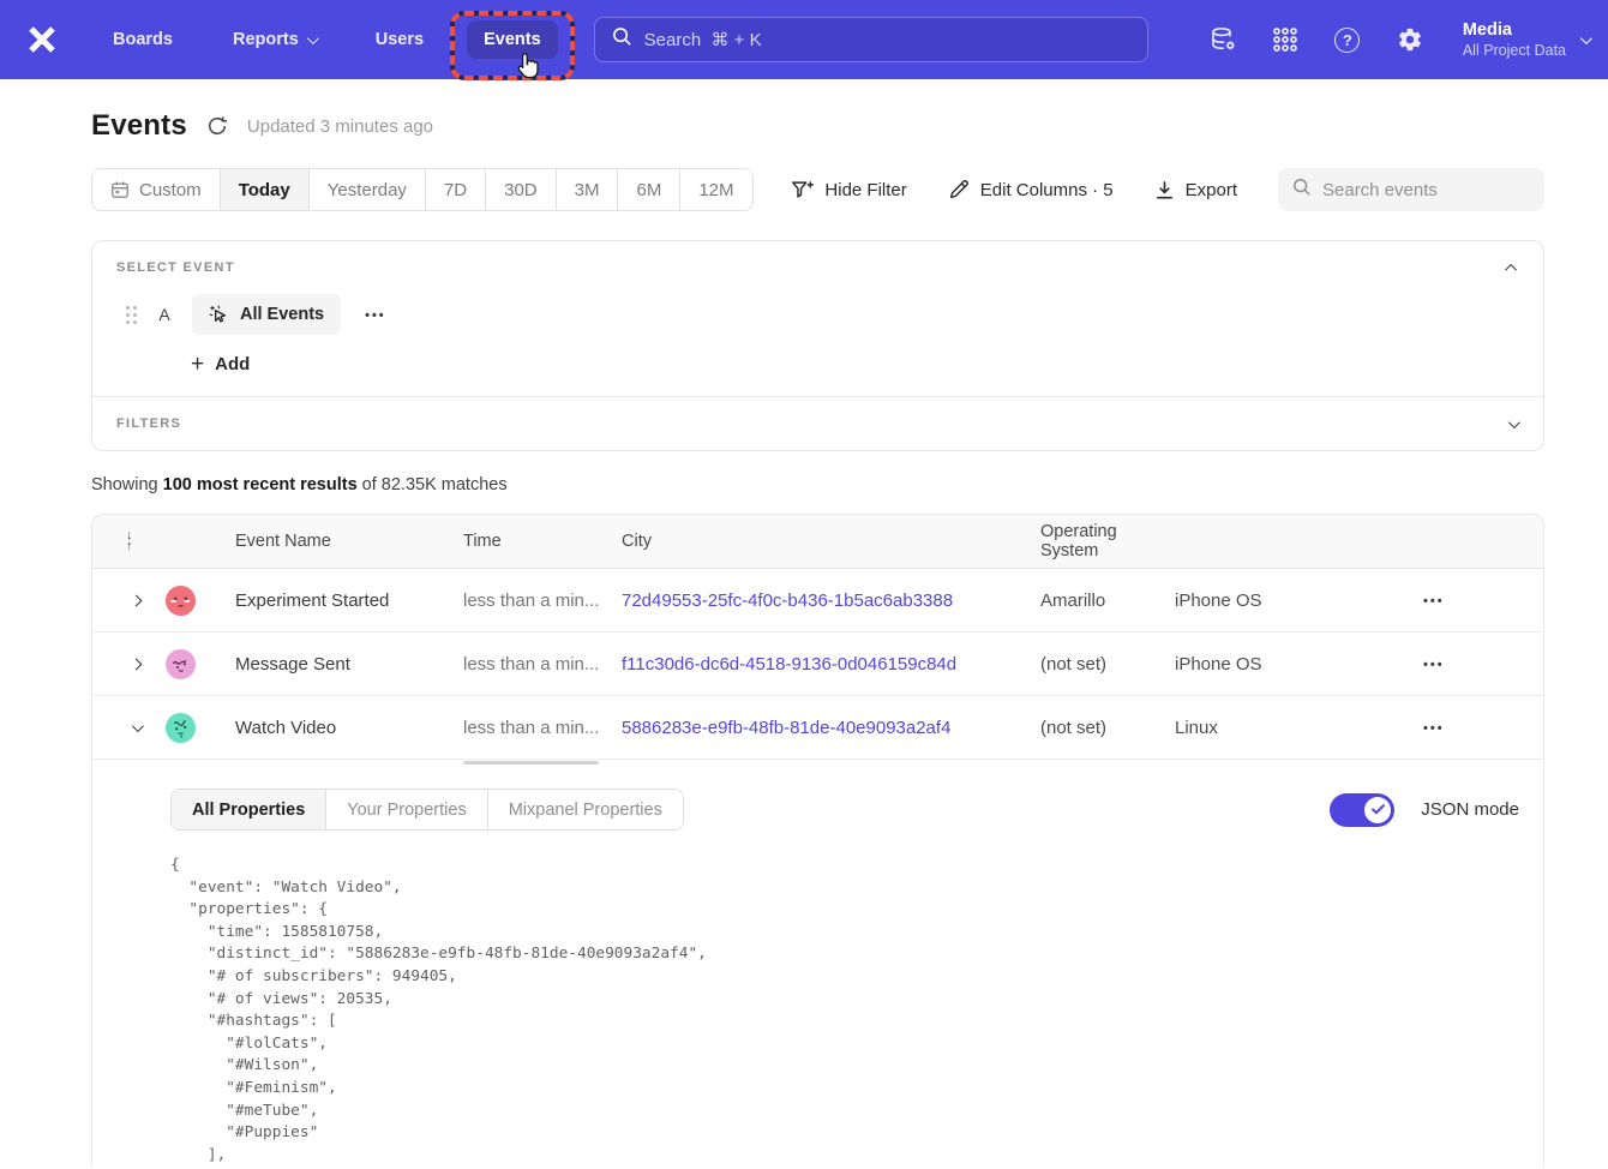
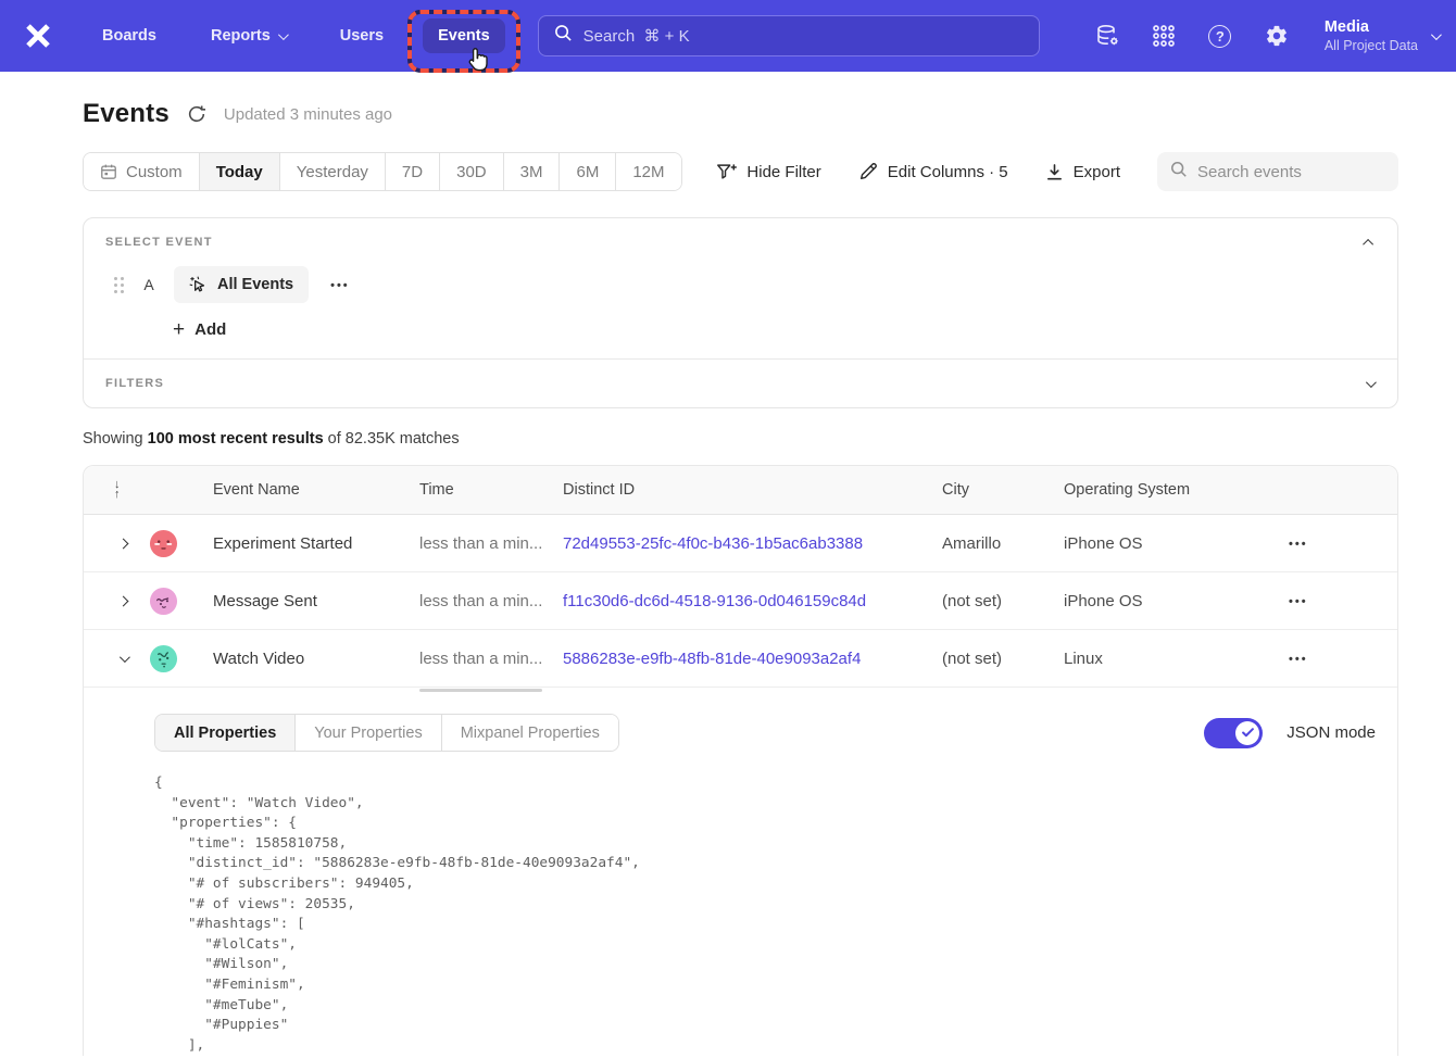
  Boards
  Reports
  Users
  Events
  Search ⌘ + K
  Media
  All Project Data
  Events
  Updated 3 minutes ago
  Custom
  Today
  Yesterday
  7D
  30D
  3M
  6M
  12M
  Hide Filter
  Edit Columns · 5
  Export
  Search events
  SELECT EVENT
  A
  All Events
  Add
  FILTERS
  Showing 100 most recent results of 82.35K matches
  ↓
  ↑
  Event Name
  Time
+ Distinct ID
  City
  Operating System
  Experiment Started
  less than a min...
  72d49553-25fc-4f0c-b436-1b5ac6ab3388
  Amarillo
  iPhone OS
  Message Sent
  less than a min...
  f11c30d6-dc6d-4518-9136-0d046159c84d
  (not set)
  iPhone OS
  Watch Video
  less than a min...
  5886283e-e9fb-48fb-81de-40e9093a2af4
  (not set)
  Linux
  All Properties
  Your Properties
  Mixpanel Properties
  JSON mode
  {
  "event": "Watch Video",
  "properties": {
  "time": 1585810758,
  "distinct_id": "5886283e-e9fb-48fb-81de-40e9093a2af4",
  "# of subscribers": 949405,
  "# of views": 20535,
  "#hashtags": [
  "#lolCats",
  "#Wilson",
  "#Feminism",
  "#meTube",
  "#Puppies"
  ],
